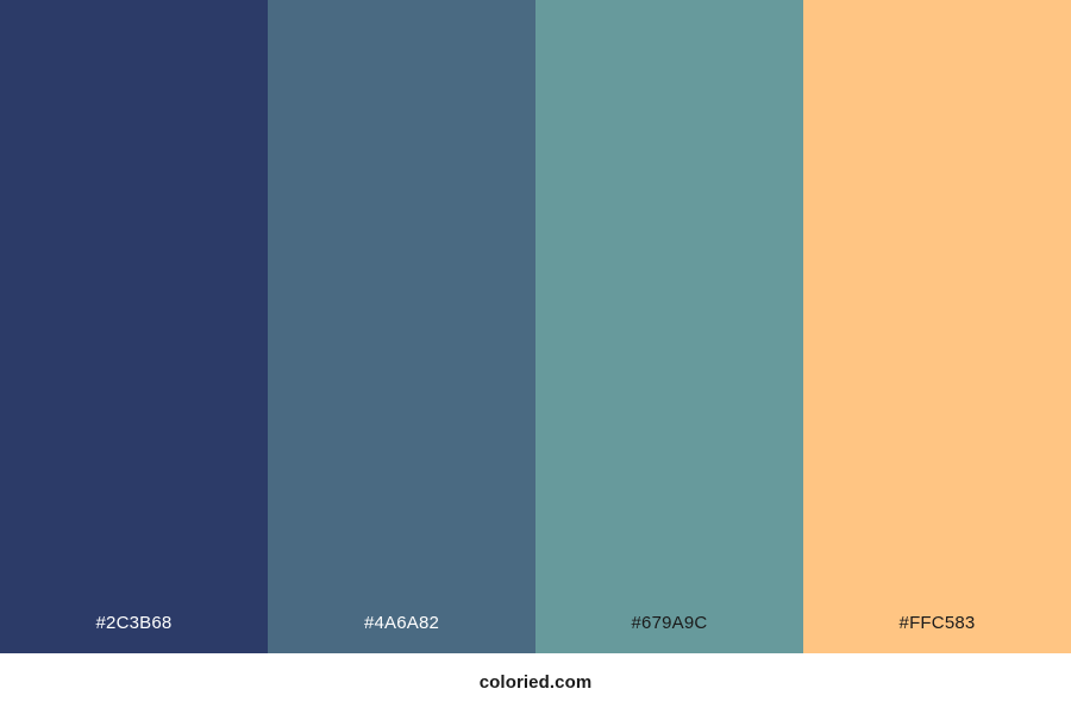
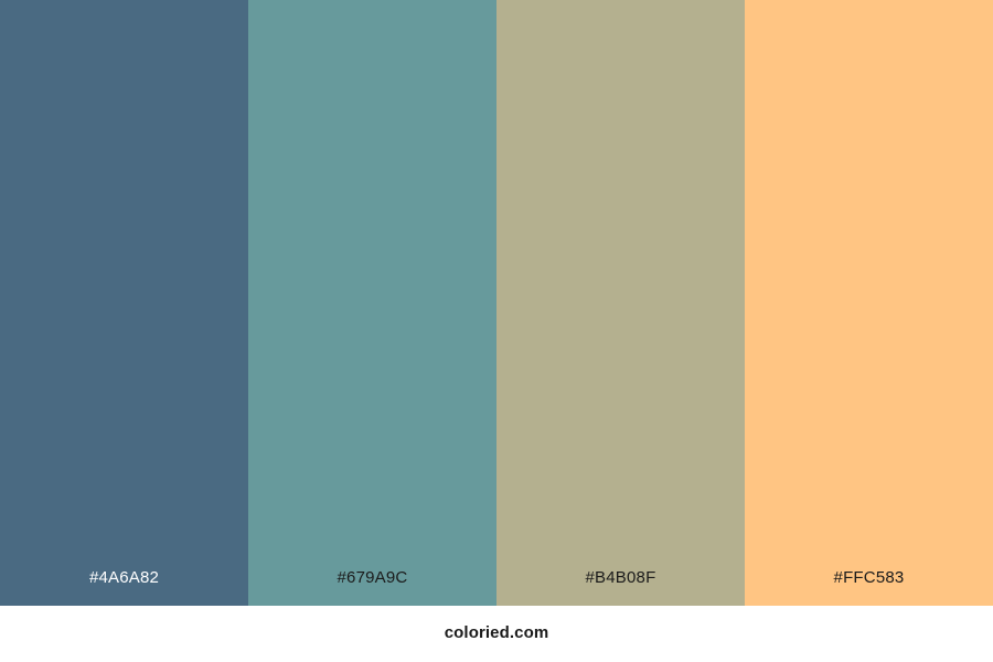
- #2C3B68
  #4A6A82
  #679A9C
+ #B4B08F
  #FFC583
  coloried.com
